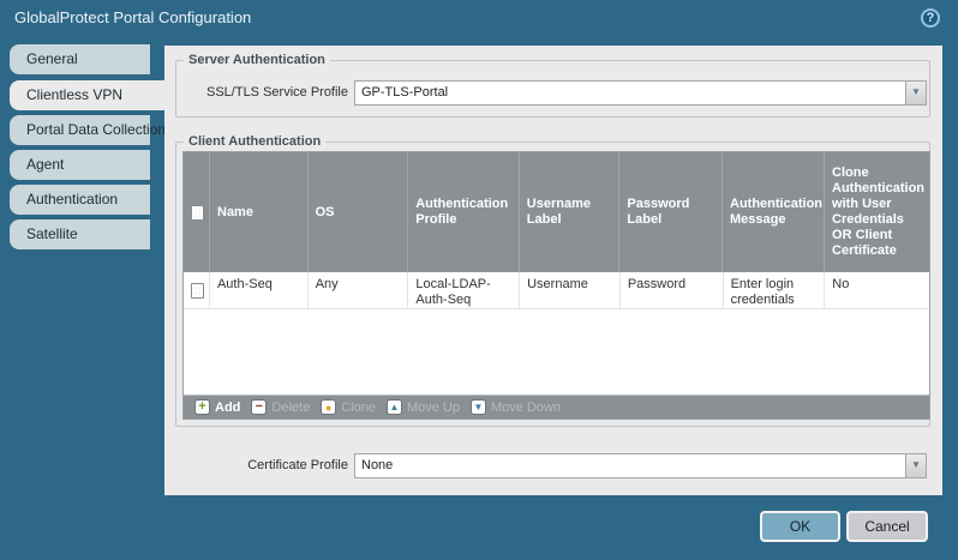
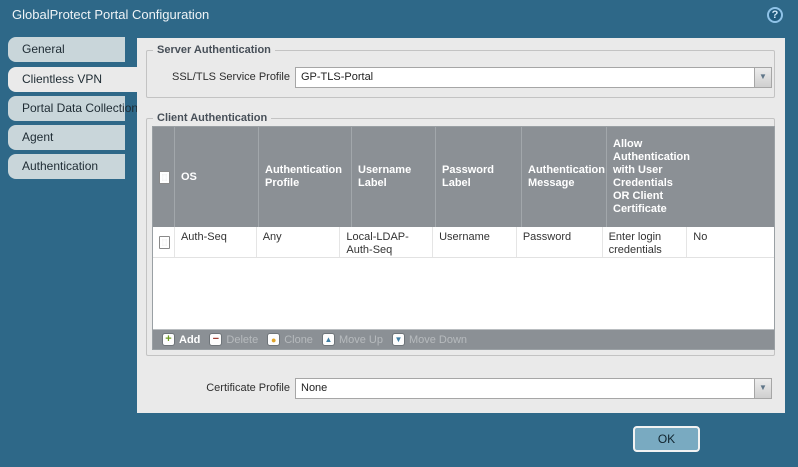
  GlobalProtect Portal Configuration
  ?
  General
  Clientless VPN
  Portal Data Collection
  Agent
  Authentication
- Satellite
  Server Authentication
  SSL/TLS Service Profile
  GP-TLS-Portal
  ▼
  Client Authentication
- Name
  OS
  Authentication Profile
  Username Label
  Password Label
  Authentication Message
- Clone Authentication with User Credentials OR Client Certificate
+ Allow Authentication with User Credentials OR Client Certificate
  Auth-Seq
  Any
  Local-LDAP-Auth-Seq
  Username
  Password
  Enter login credentials
  No
  +
  Add
  −
  Delete
  ●
  Clone
  ▲
  Move Up
  ▼
  Move Down
  Certificate Profile
  None
  ▼
  OK
- Cancel
